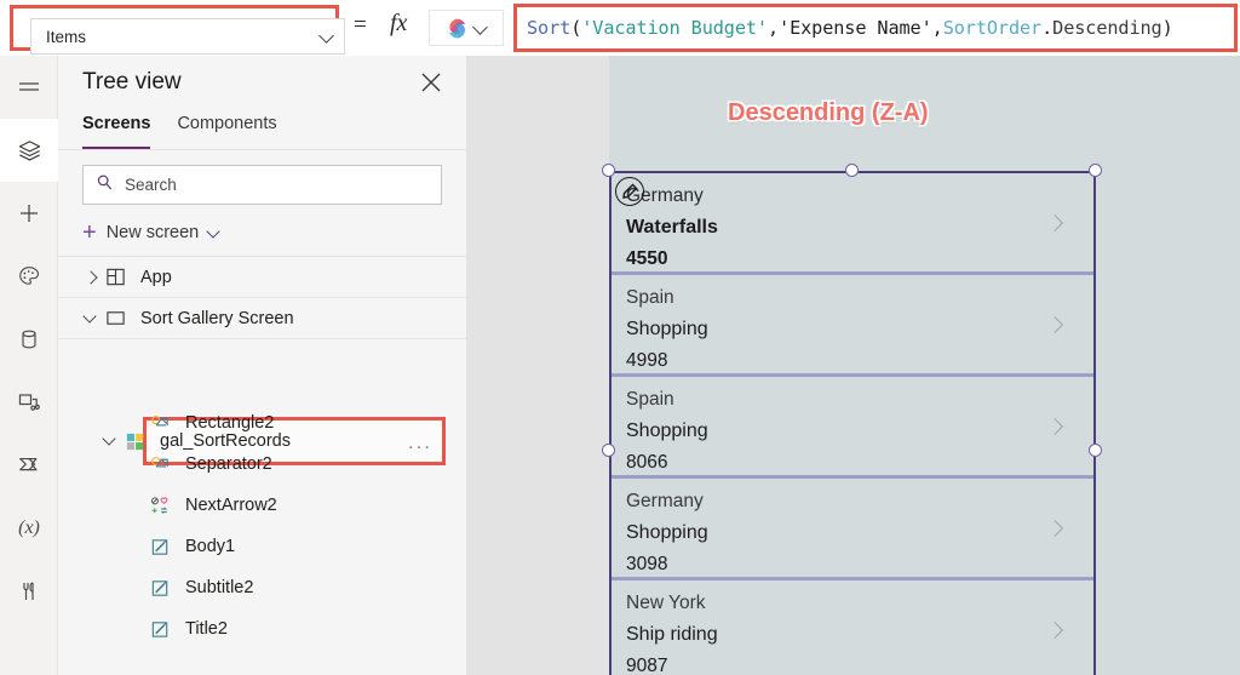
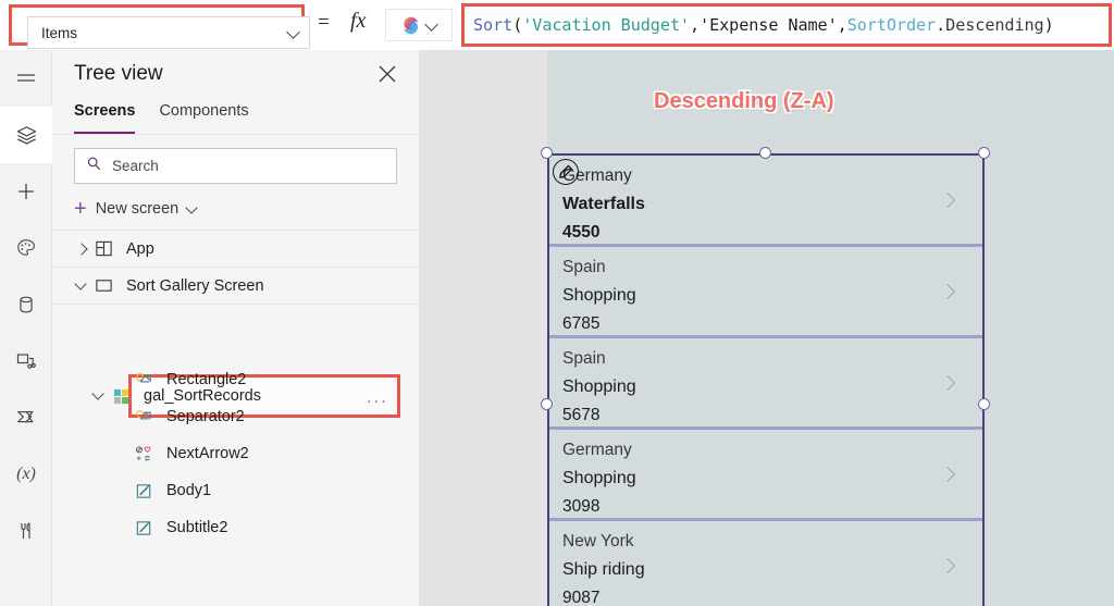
  Items
  =
  fx
  Sort('Vacation Budget','Expense Name',SortOrder.Descending)
  (x)
  Tree view
  Screens
  Components
  Search
  +
  New screen
  App
  Sort Gallery Screen
  gal_SortRecords
  ...
  Rectangle2
  Separator2
  NextArrow2
  Body1
  Subtitle2
- Title2
  Descending (Z-A)
  Germany
  Waterfalls
  4550
  Spain
  Shopping
- 4998
+ 6785
  Spain
  Shopping
- 8066
+ 5678
  Germany
  Shopping
  3098
  New York
  Ship riding
  9087
